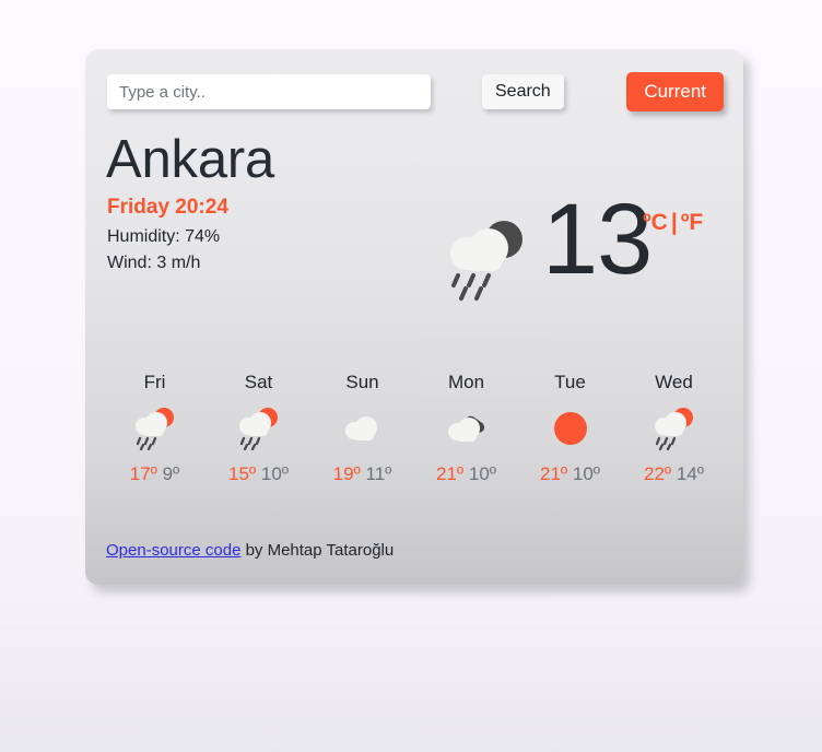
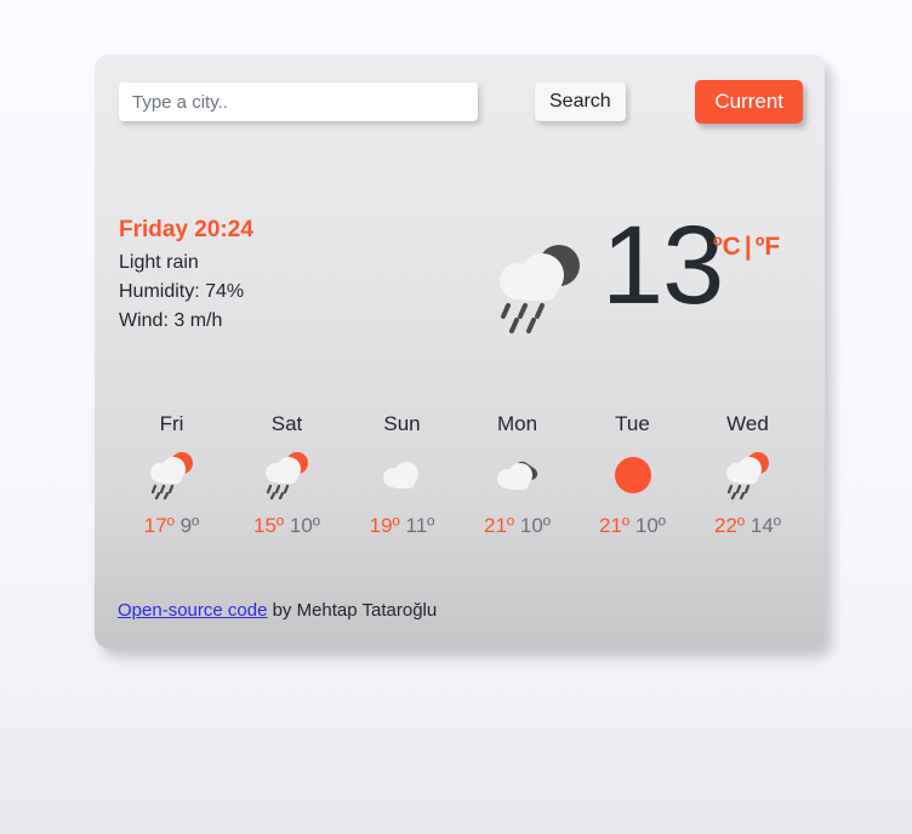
  Type a city..
  Search
  Current
- Ankara
  Friday 20:24
+ Light rain
  Humidity: 74%
  Wind: 3 m/h
  13
  ºC | ºF
  Fri
  17º 9º
  Sat
  15º 10º
  Sun
  19º 11º
  Mon
  21º 10º
  Tue
  21º 10º
  Wed
  22º 14º
  Open-source code by Mehtap Tataroğlu
